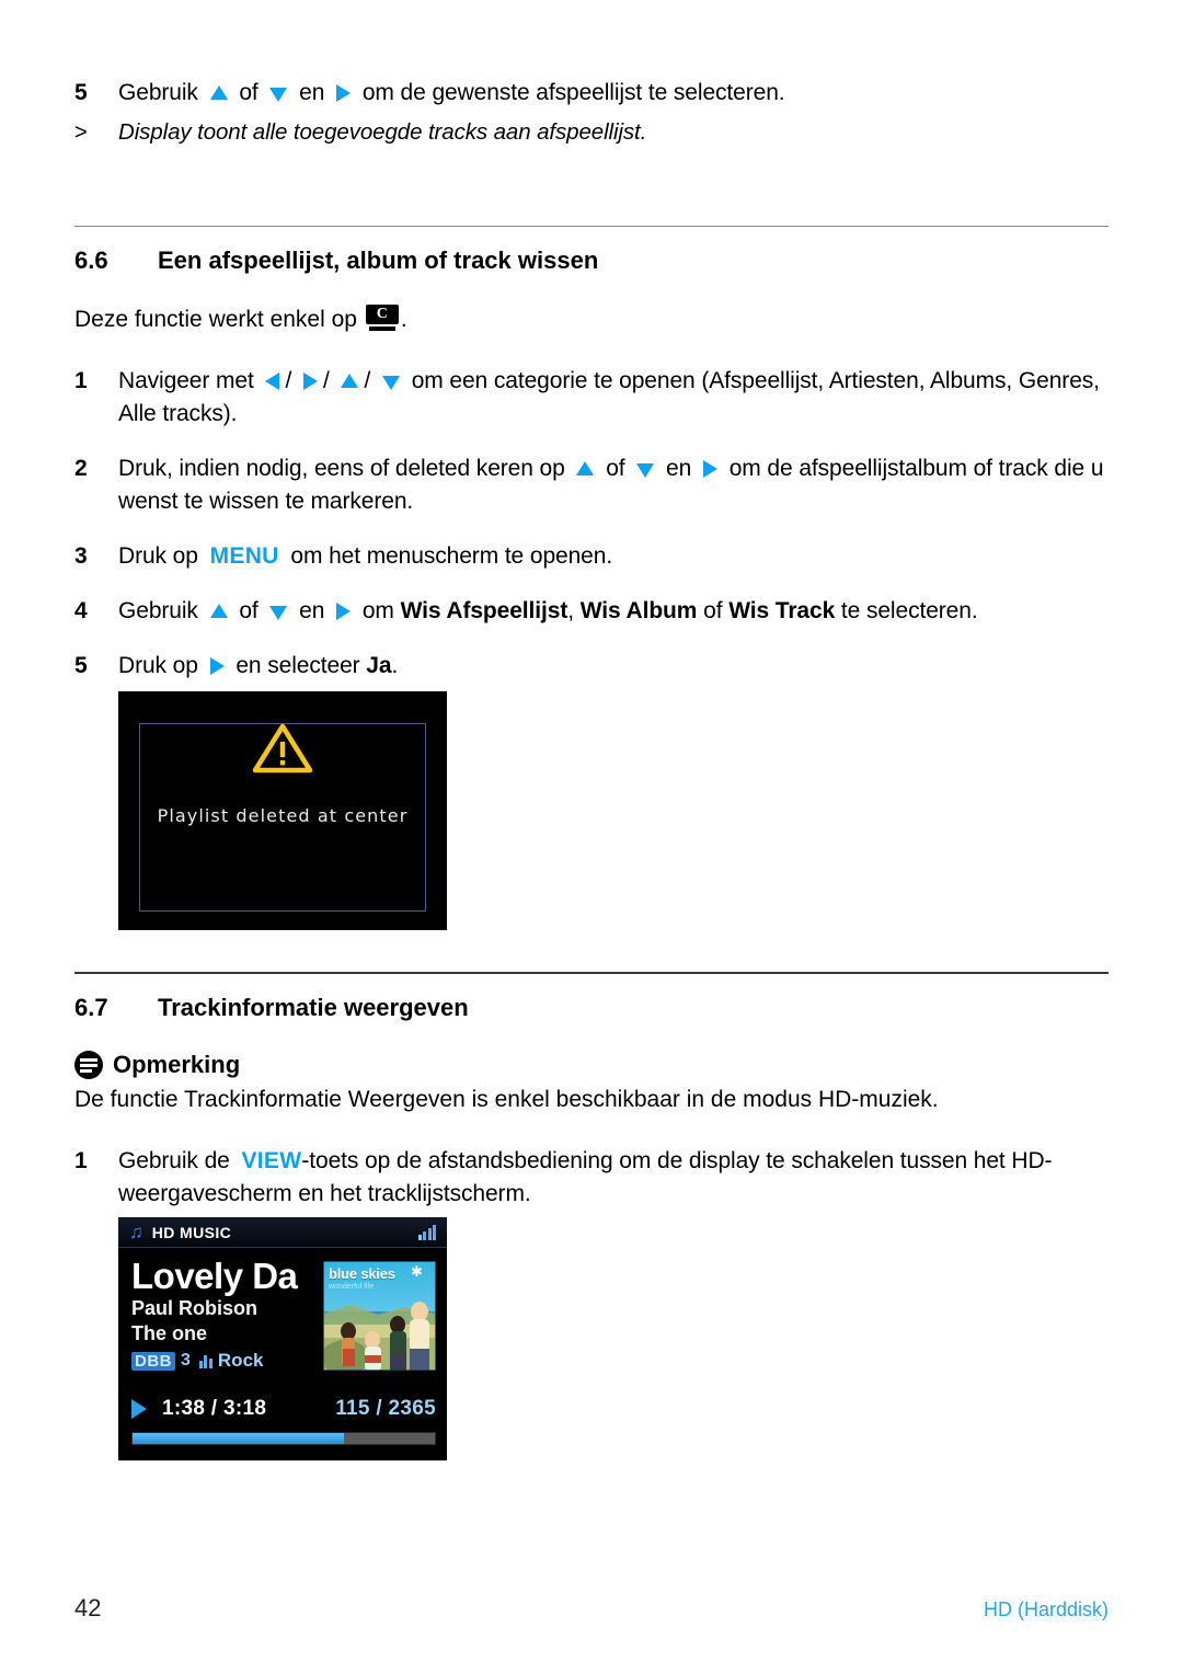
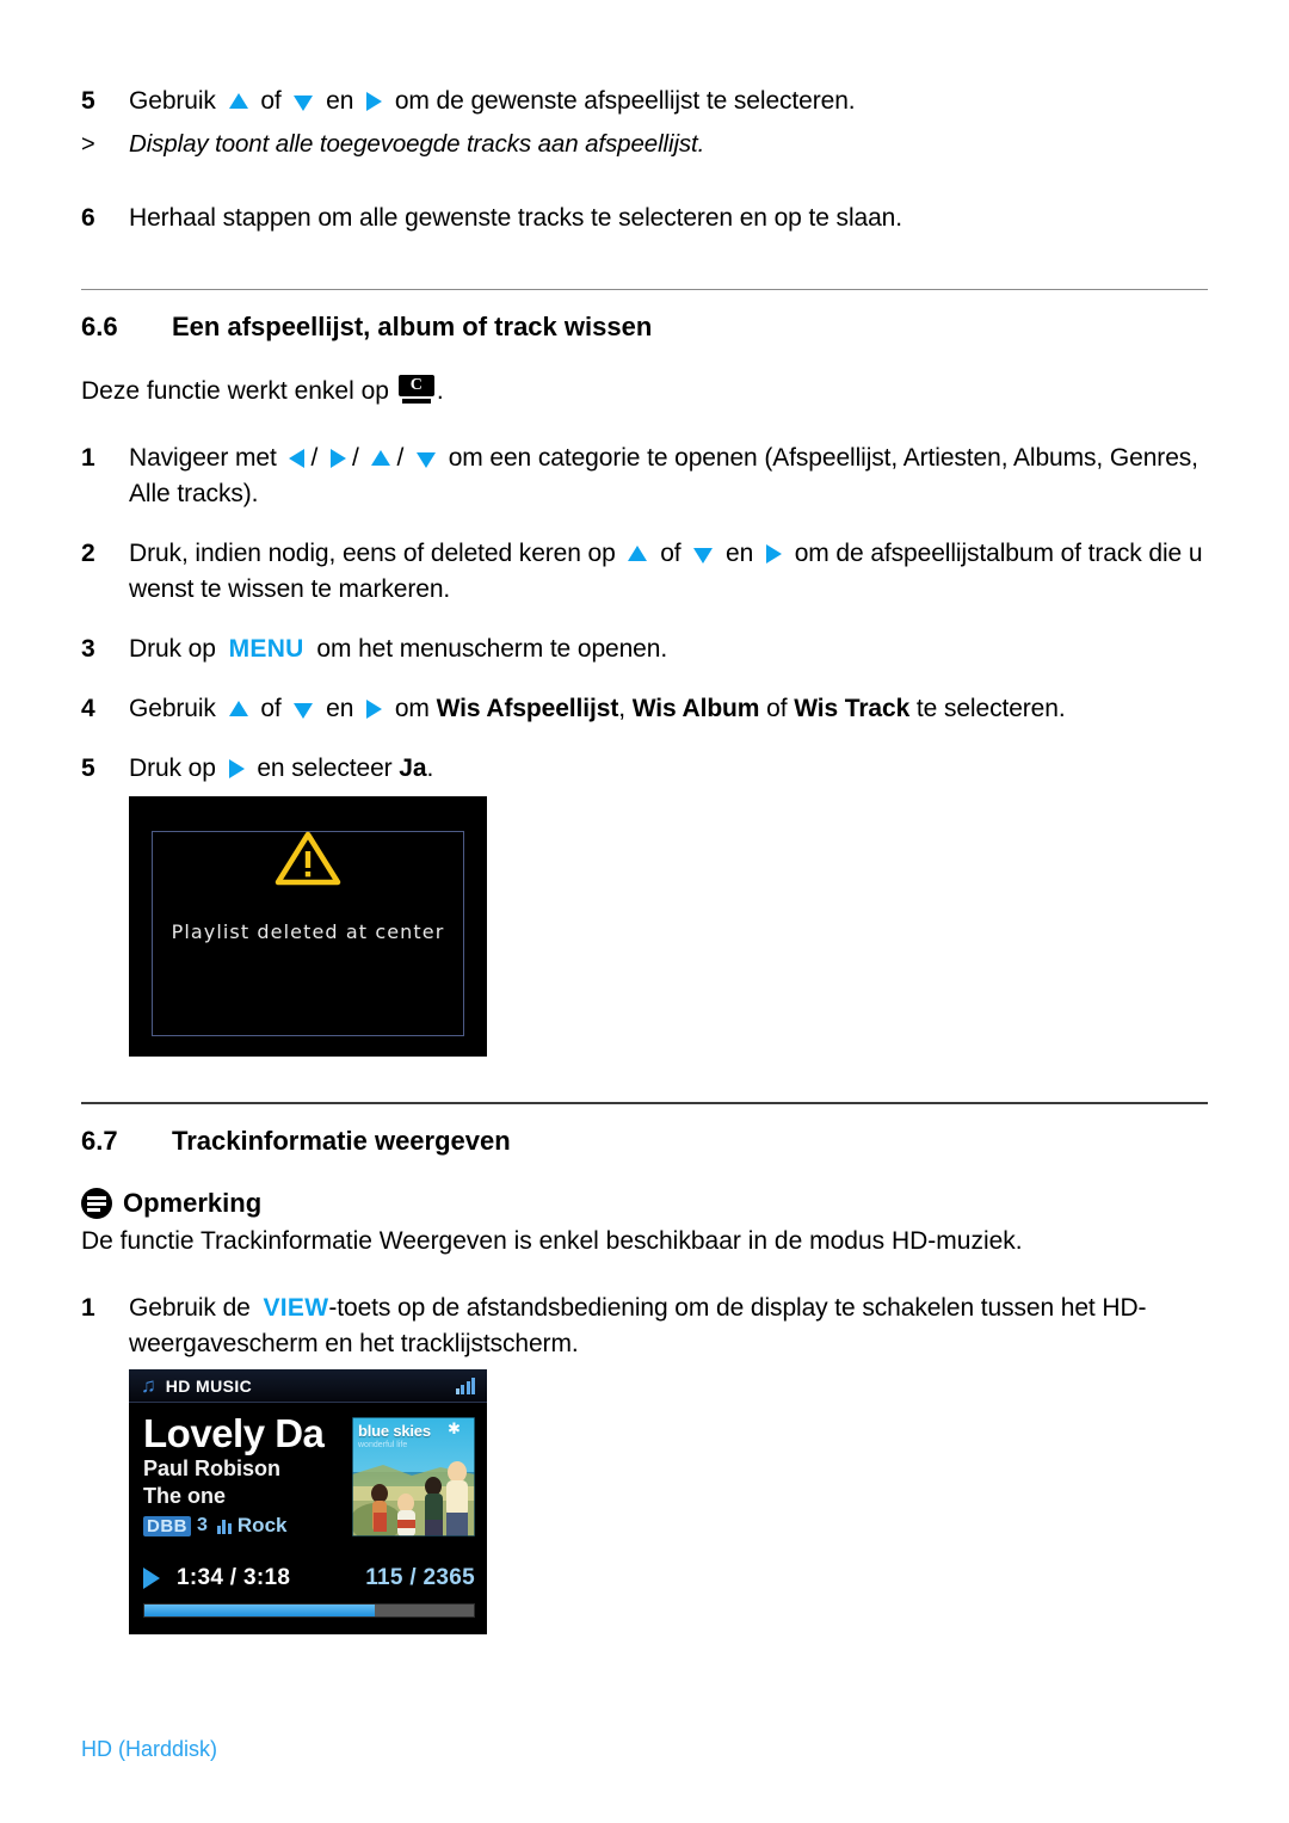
  5
  Gebruik of en om de gewenste afspeellijst te selecteren.
  >
  Display toont alle toegevoegde tracks aan afspeellijst.
+ 6
+ Herhaal stappen om alle gewenste tracks te selecteren en op te slaan.
  6.6
  Een afspeellijst, album of track wissen
  Deze functie werkt enkel op
  C
  .
  1
  Navigeer met / / / om een categorie te openen (Afspeellijst, Artiesten, Albums, Genres, Alle tracks).
  2
  Druk, indien nodig, eens of deleted keren op of en om de afspeellijstalbum of track die u wenst te wissen te markeren.
  3
  Druk op MENU om het menuscherm te openen.
  4
  Gebruik of en om Wis Afspeellijst, Wis Album of Wis Track te selecteren.
  5
  Druk op en selecteer Ja.
  Playlist deleted at center
  6.7
  Trackinformatie weergeven
  Opmerking
  De functie Trackinformatie Weergeven is enkel beschikbaar in de modus HD-muziek.
  1
  Gebruik de VIEW-toets op de afstandsbediening om de display te schakelen tussen het HD-weergavescherm en het tracklijstscherm.
  ♫
  HD MUSIC
  Lovely Da
  Paul Robison
  The one
  DBB
  3
  Rock
  blue skies
  ✱
- 1:38 / 3:18
+ 1:34 / 3:18
  115 / 2365
- 42
  HD (Harddisk)
